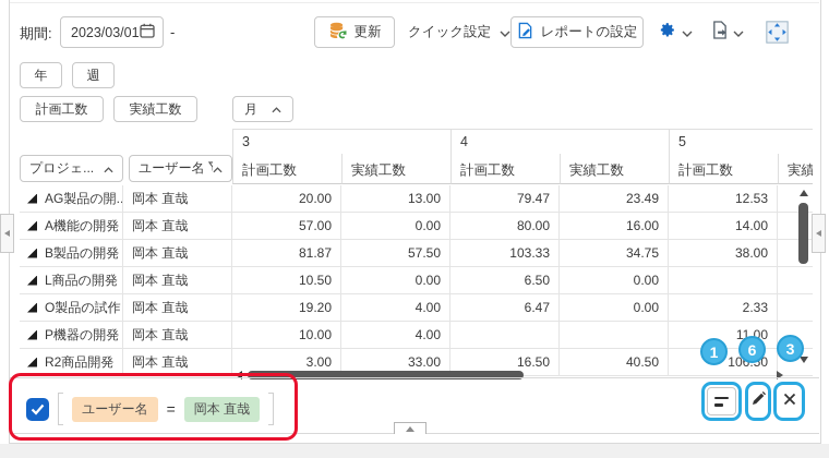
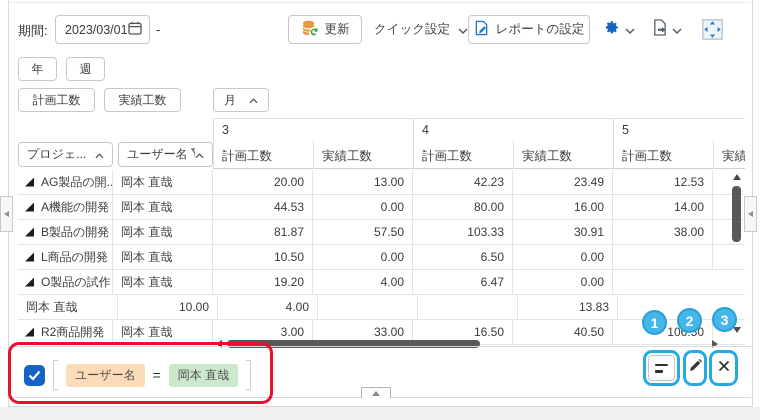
  期間:
  2023/03/01
  -
  更新
  クイック設定
  レポートの設定
  年
  週
  計画工数
  実績工数
  月
  3
  4
  5
  計画工数
  実績工数
  計画工数
  実績工数
  計画工数
  プロジェ...
  ユーザー名
  AG製品の開..
  岡本 直哉
  20.00
  13.00
- 79.47
+ 42.23
  23.49
  12.53
  A機能の開発
  岡本 直哉
- 57.00
+ 44.53
  0.00
  80.00
  16.00
  14.00
  B製品の開発
  岡本 直哉
  81.87
  57.50
  103.33
- 34.75
+ 30.91
  38.00
  L商品の開発
  岡本 直哉
  10.50
  0.00
  6.50
  0.00
  O製品の試作
  岡本 直哉
  19.20
  4.00
  6.47
  0.00
- 2.33
- P機器の開発
  岡本 直哉
  10.00
  4.00
- 11.00
+ 13.83
  R2商品開発
  岡本 直哉
  3.00
  33.00
  16.50
  40.50
  ユーザー名
  =
  岡本 直哉
  1
- 6
+ 2
  3
